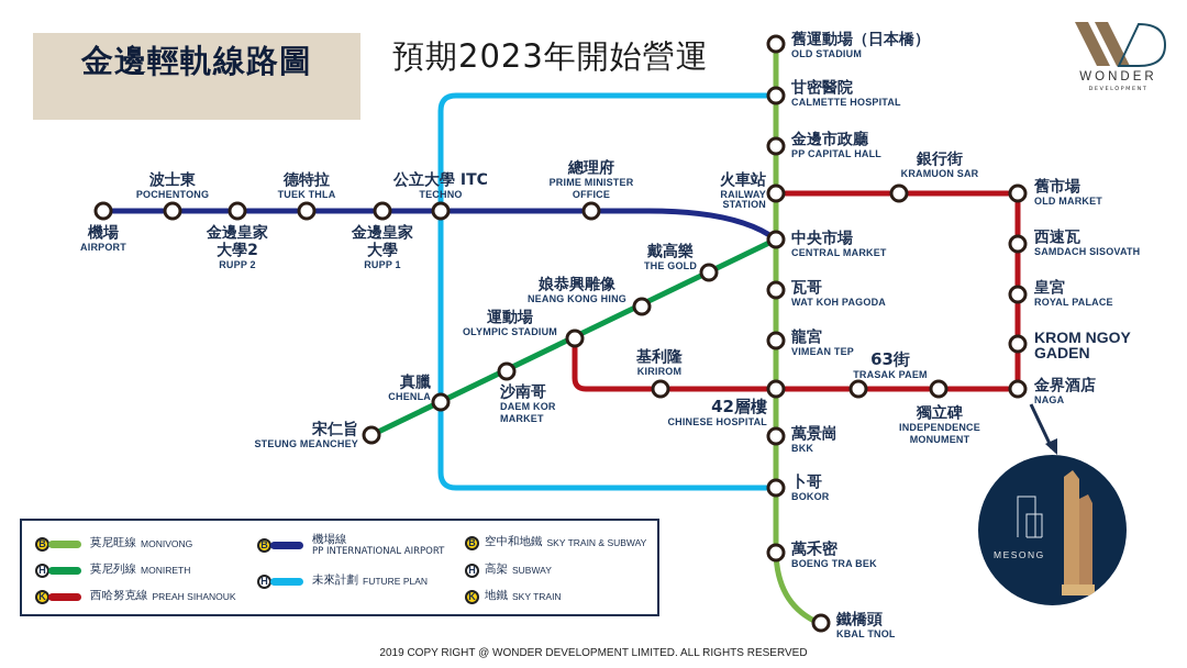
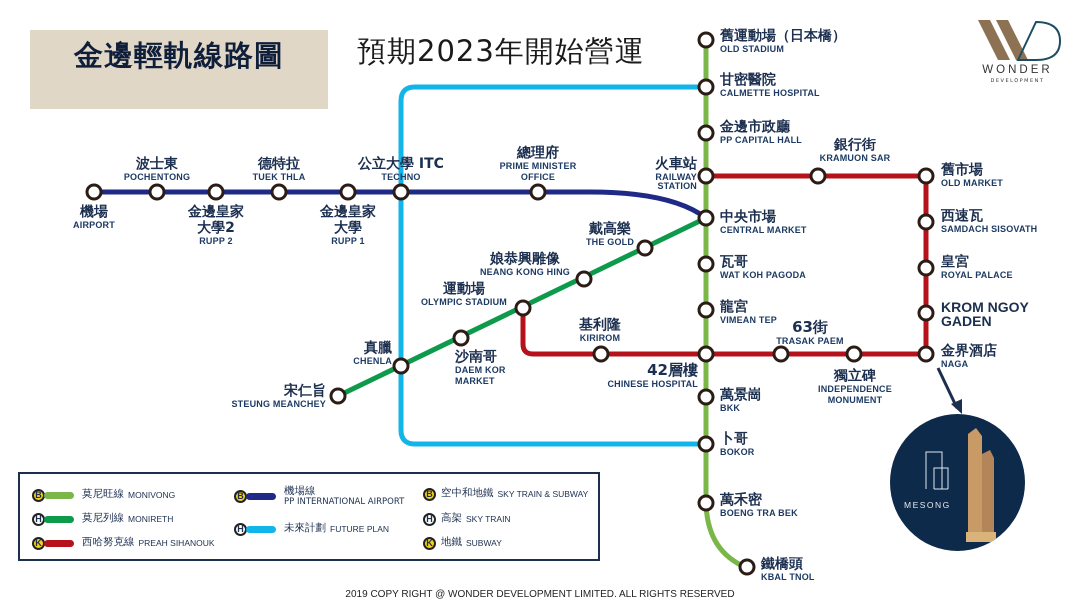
  金邊輕軌線路圖
  預期2023年開始營運
  WONDER
  機場
  AIRPORT
  波士東
  POCHENTONG
  金邊皇家
  大學2
  RUPP 2
  德特拉
  TUEK THLA
  金邊皇家
  大學
  RUPP 1
  公立大學 ITC
  TECHNO
  總理府
  PRIME MINISTER
  OFFICE
  火車站
  RAILWAY
  STATION
  舊運動場（日本橋）
  OLD STADIUM
  甘密醫院
  CALMETTE HOSPITAL
  金邊市政廳
  PP CAPITAL HALL
  中央市場
  CENTRAL MARKET
  瓦哥
  WAT KOH PAGODA
  龍宮
  VIMEAN TEP
  42層樓
  CHINESE HOSPITAL
  萬景崗
  BKK
  卜哥
  BOKOR
  萬禾密
  BOENG TRA BEK
  鐵橋頭
  KBAL TNOL
  銀行街
  KRAMUON SAR
  舊市場
  OLD MARKET
  西速瓦
  SAMDACH SISOVATH
  皇宮
  ROYAL PALACE
  KROM NGOY
  GADEN
  金界酒店
  NAGA
  基利隆
  KIRIROM
  63街
  TRASAK PAEM
  獨立碑
  INDEPENDENCE
  MONUMENT
  戴高樂
  THE GOLD
  娘恭興雕像
  NEANG KONG HING
  運動場
  OLYMPIC STADIUM
  沙南哥
  DAEM KOR
  MARKET
  真臘
  CHENLA
  宋仁旨
  STEUNG MEANCHEY
  MESONG
  B
  莫尼旺線
  MONIVONG
  H
  莫尼列線
  MONIRETH
  K
  西哈努克線
  PREAH SIHANOUK
  B
  機場線
  PP INTERNATIONAL AIRPORT
  H
  未來計劃
  FUTURE PLAN
  B
  空中和地鐵
  SKY TRAIN & SUBWAY
  H
  高架
- SUBWAY
+ SKY TRAIN
  K
  地鐵
- SKY TRAIN
+ SUBWAY
  2019 COPY RIGHT @ WONDER DEVELOPMENT LIMITED. ALL RIGHTS RESERVED
